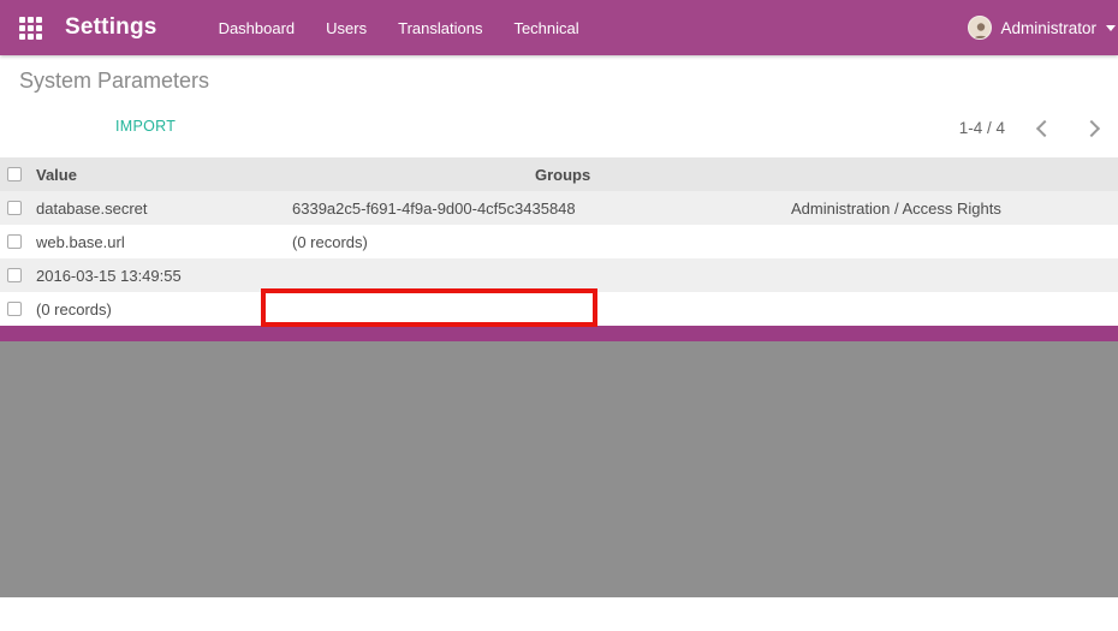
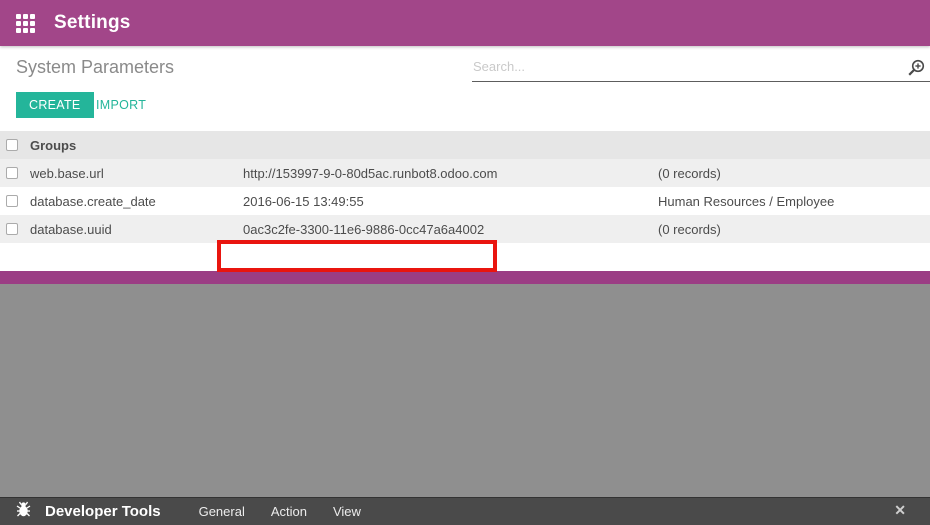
  Settings
- Dashboard
- Users
- Translations
- Technical
- Administrator
  System Parameters
+ Search...
+ CREATE
  IMPORT
- 1-4 / 4
- Value
  Groups
- database.secret
- 6339a2c5-f691-4f9a-9d00-4cf5c3435848
- Administration / Access Rights
  web.base.url
+ http://153997-9-0-80d5ac.runbot8.odoo.com
  (0 records)
+ database.create_date
- 2016-03-15 13:49:55
+ 2016-06-15 13:49:55
+ Human Resources / Employee
+ database.uuid
+ 0ac3c2fe-3300-11e6-9886-0cc47a6a4002
  (0 records)
+ Developer Tools
+ General
+ Action
+ View
+ ✕
